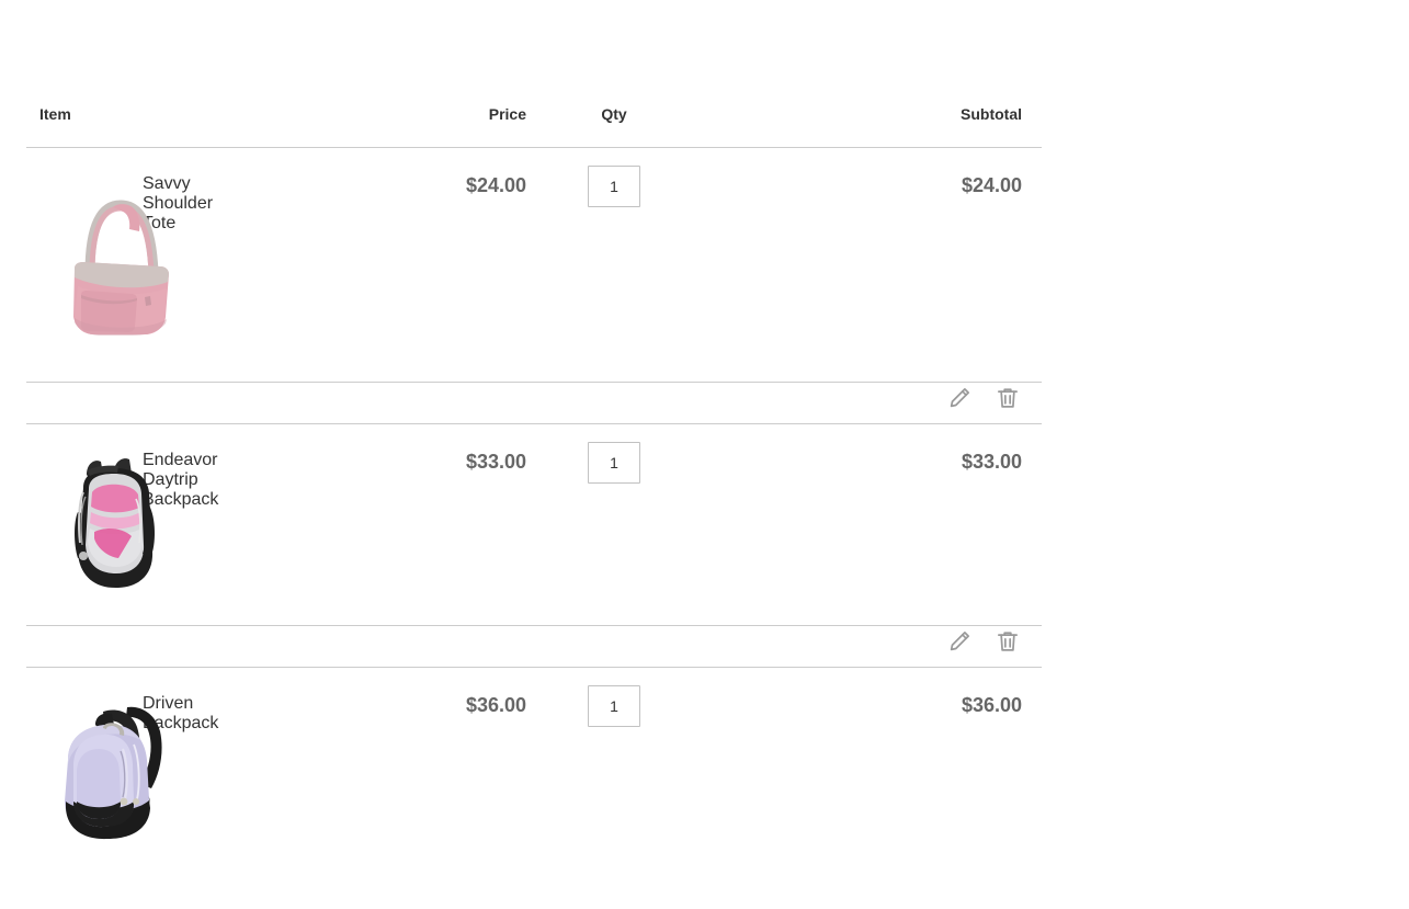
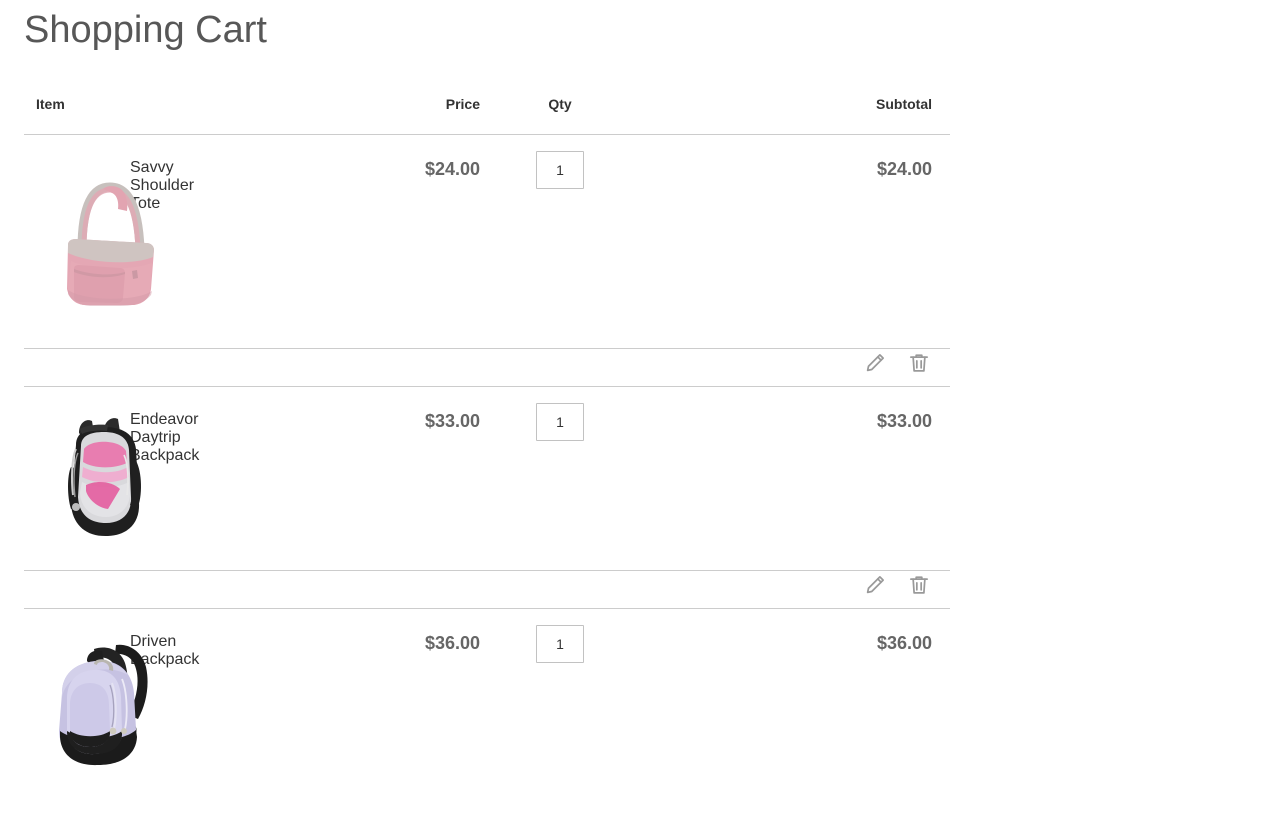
+ Shopping Cart
  Item	Price	Qty	Subtotal
  	Savvy Shoulder ote	$24.00	1	$24.00
  	Endeavor Daytrip ackpack	$33.00	1	$33.00
  	Driven ackpack	$36.00	1	$36.00
